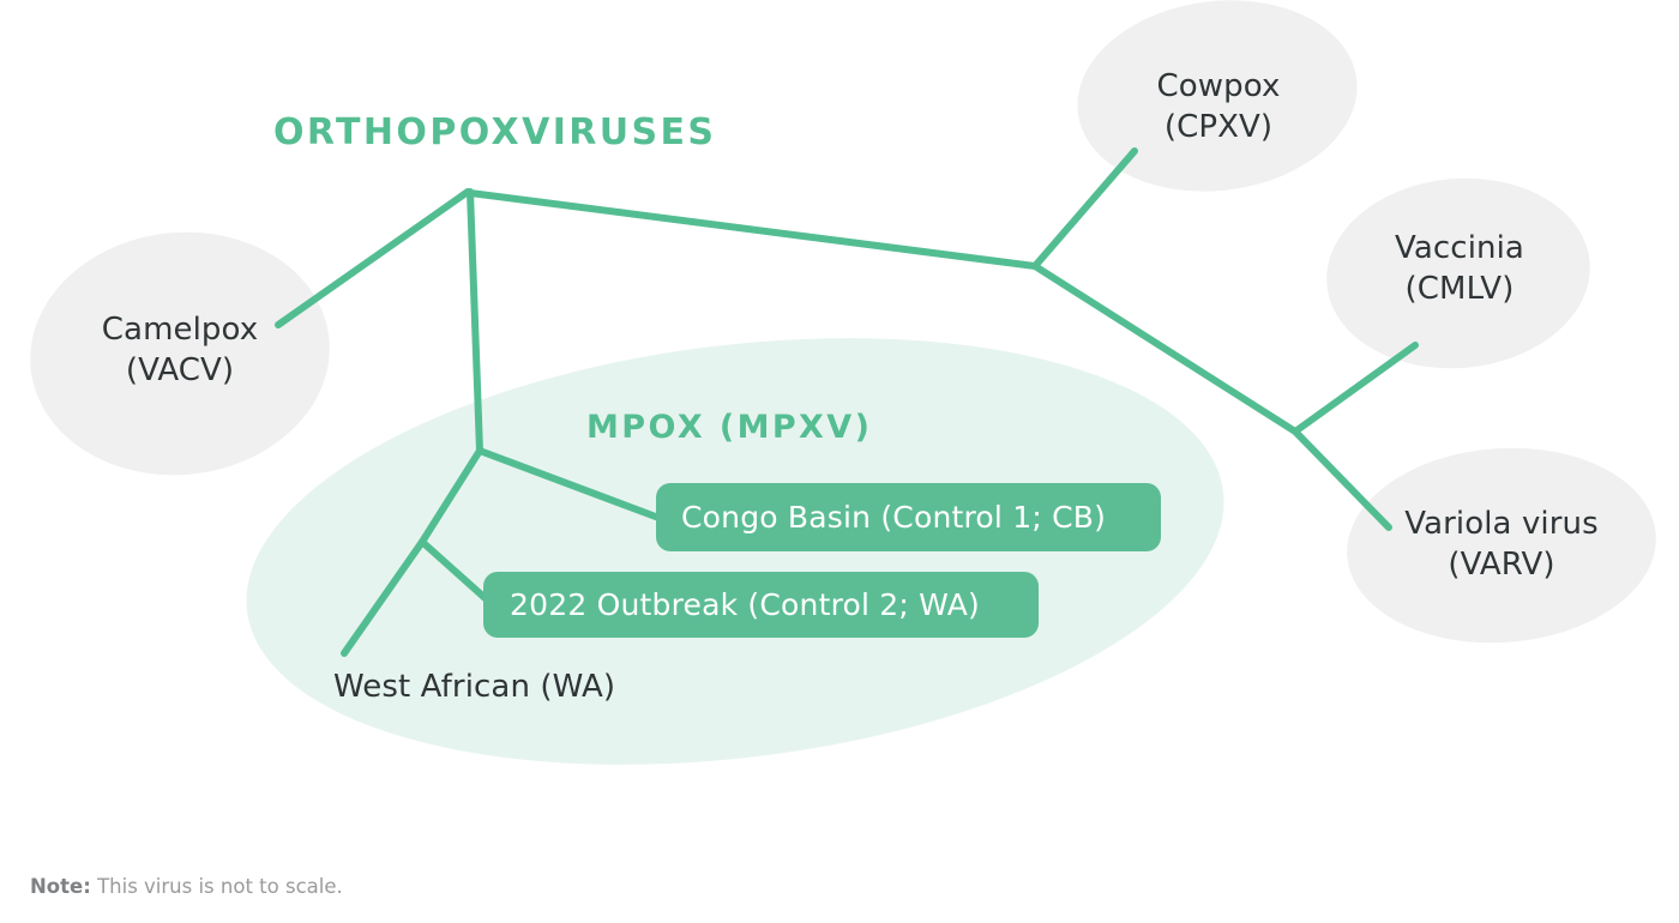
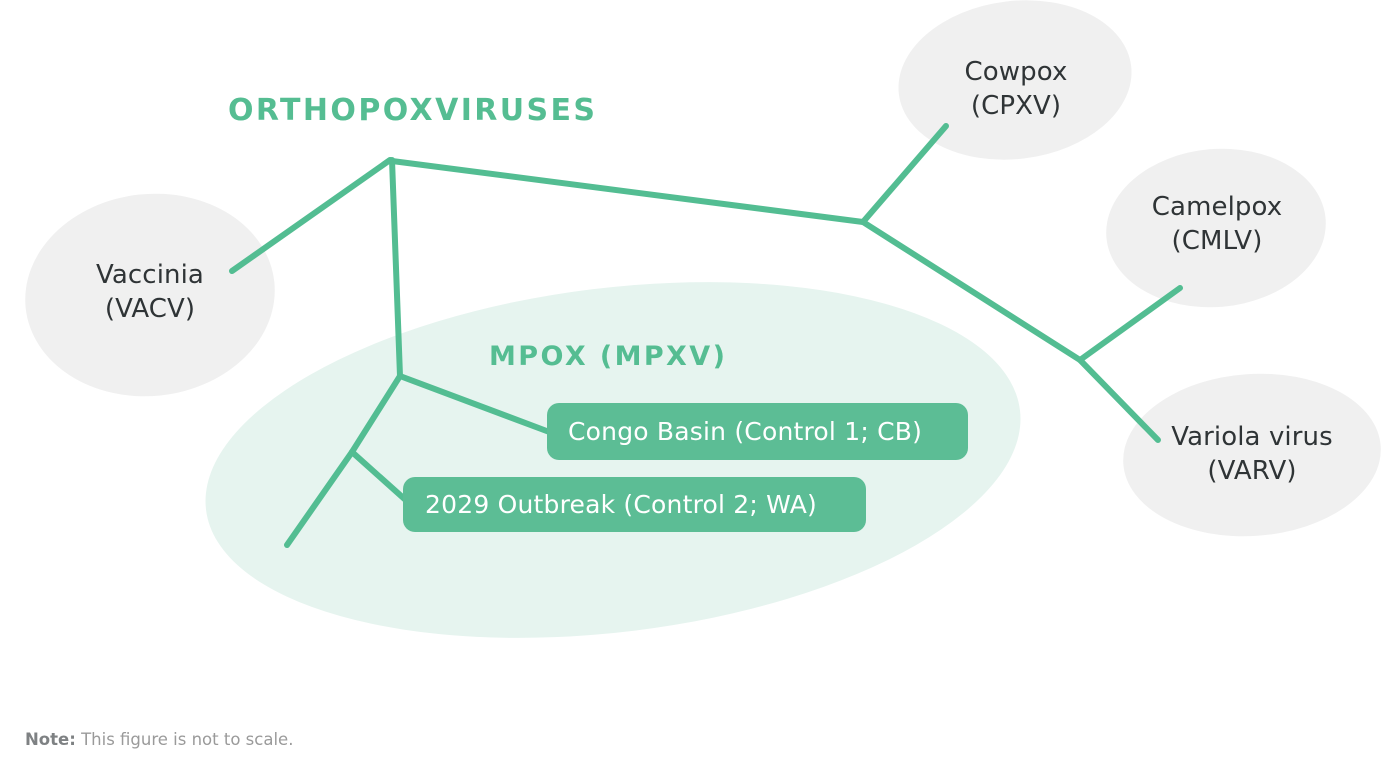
  ORTHOPOXVIRUSES
  MPOX (MPXV)
- Camelpox
+ Vaccinia
  (VACV)
  Cowpox
  (CPXV)
- Vaccinia
+ Camelpox
  (CMLV)
  Variola virus
  (VARV)
- West African (WA)
  Congo Basin (Control 1; CB)
- 2022 Outbreak (Control 2; WA)
+ 2029 Outbreak (Control 2; WA)
- Note: This virus is not to scale.
+ Note: This figure is not to scale.
